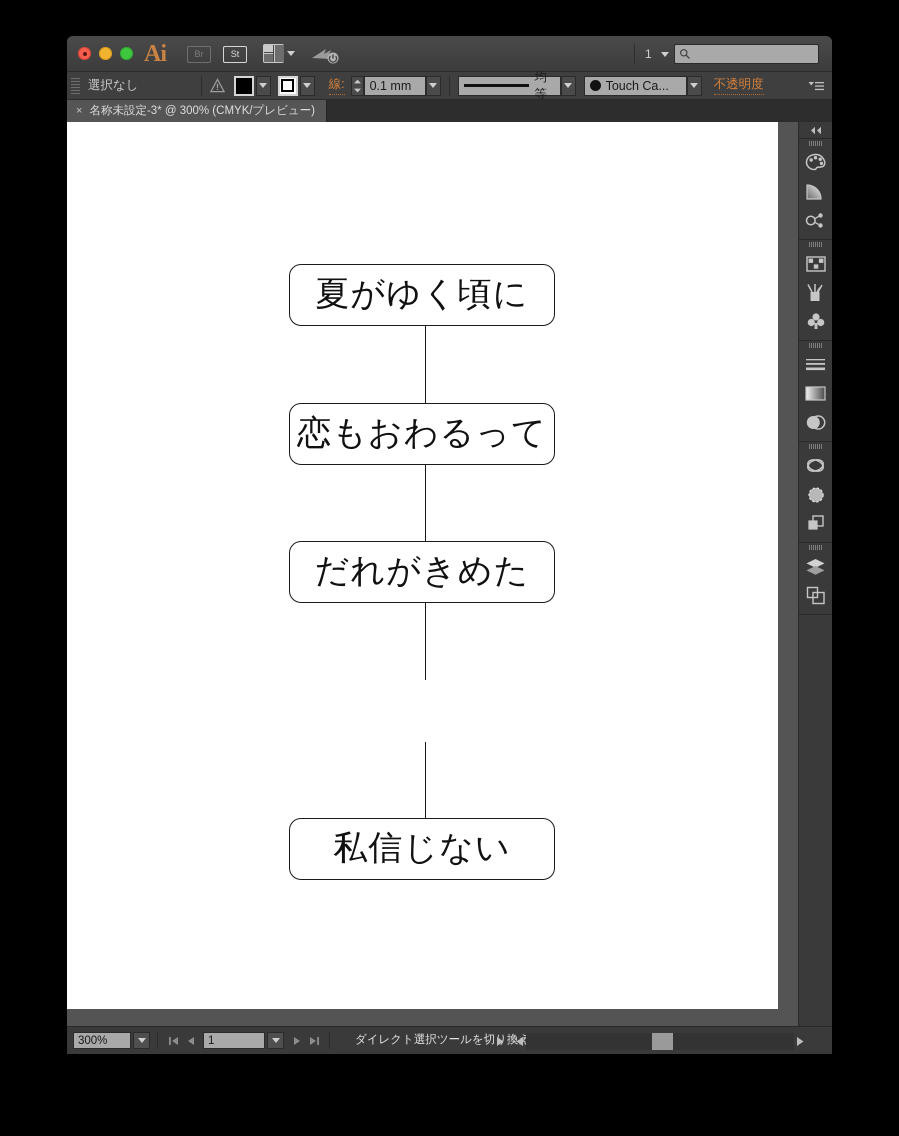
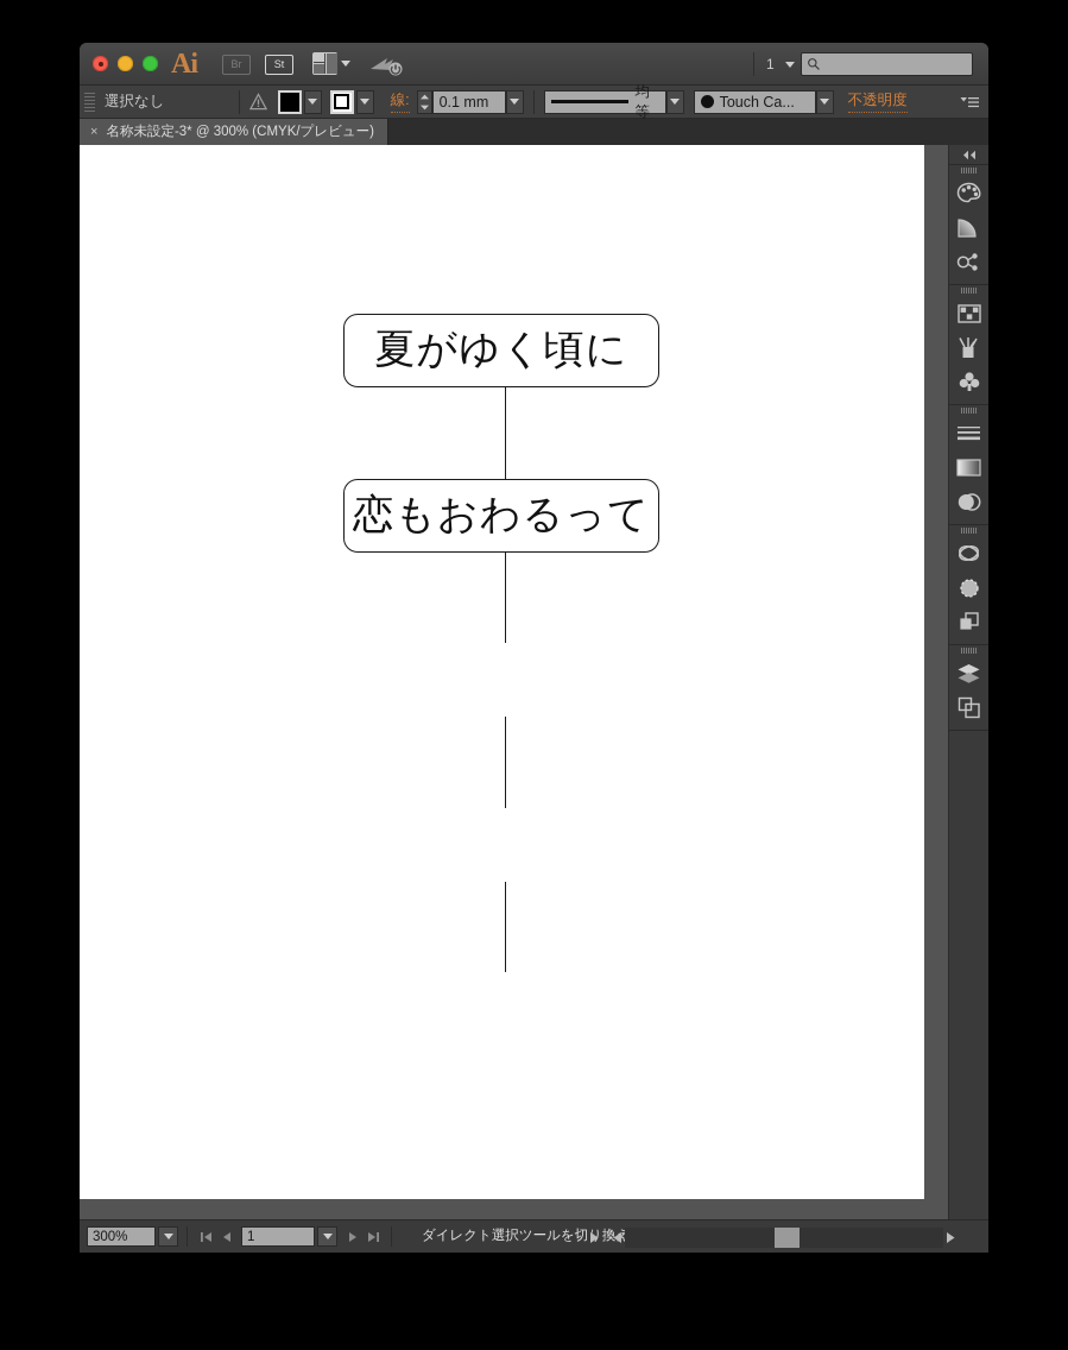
  Ai
  Br
  St
  1
  選択なし
  線:
  0.1 mm
  均等
  Touch Ca...
  不透明度
  ×
  名称未設定-3* @ 300% (CMYK/プレビュー)
  夏がゆく頃に
  恋もおわるって
- だれがきめた
- 私信じない
  300%
  1
  ダイレクト選択ツールを切換え
